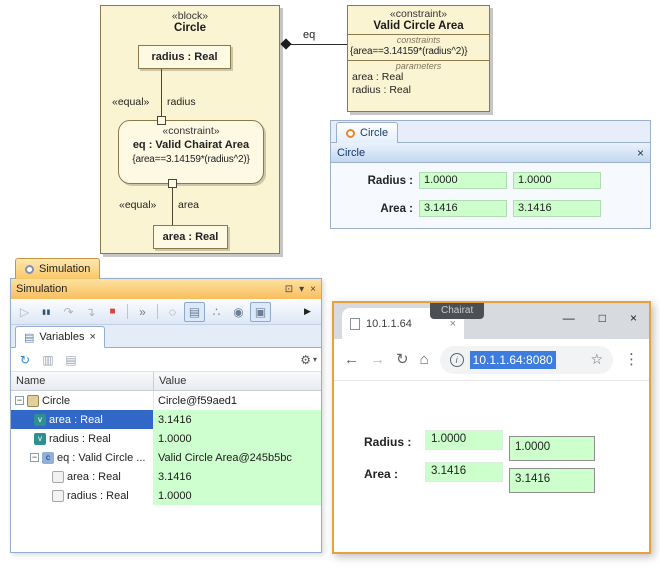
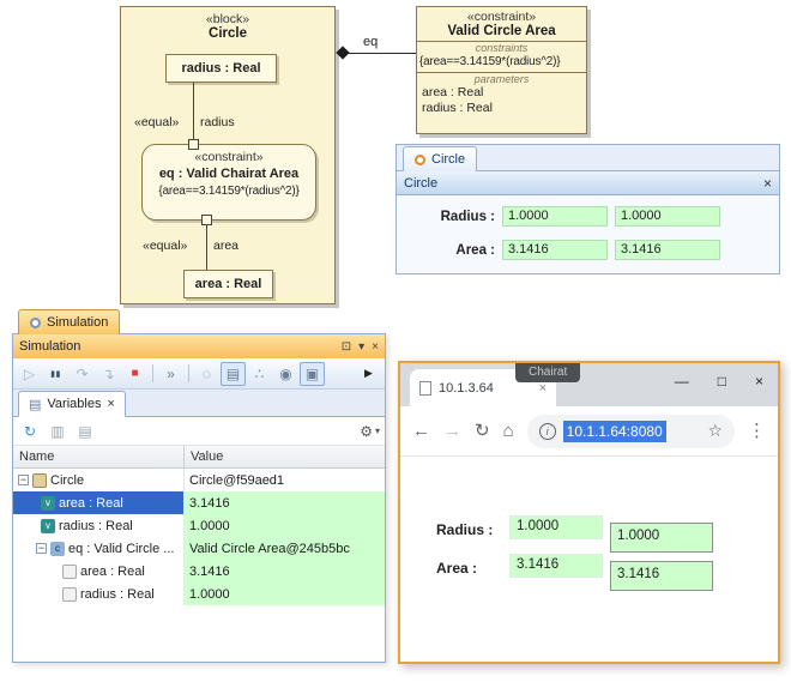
  «block»
  Circle
  radius : Real
  «equal»
  radius
  «constraint»
  eq : Valid Chairat Area
  {area==3.14159*(radius^2)}
  «equal»
  area
  area : Real
  eq
  «constraint»
  Valid Circle Area
  constraints
  {area==3.14159*(radius^2)}
  parameters
  area : Real
  radius : Real
  Circle
  Circle
  ×
  Radius :
  1.0000
  1.0000
  Area :
  3.1416
  3.1416
  Simulation
  Simulation
  ⊡
  ▾
  ×
  ▷
  ↷
  ↴
  ■
  »
  ◌
  ▤
  ∴
  ◉
  ▣
  ▶
  ▤
  Variables
  ×
  ↻
  ▥
  ▤
  ⚙
  ▾
  Name
  Value
  −
  Circle
  Circle@f59aed1
  v
  area : Real
  3.1416
  v
  radius : Real
  1.0000
  −
  c
  eq : Valid Circle ...
  Valid Circle Area@245b5bc
  area : Real
  3.1416
  radius : Real
  1.0000
- 10.1.1.64
+ 10.1.3.64
  ×
  Chairat
  —
  □
  ×
  ←
  →
  ↻
  ⌂
  i
  10.1.1.64:8080
  ☆
  ⋮
  Radius :
  1.0000
  1.0000
  Area :
  3.1416
  3.1416
